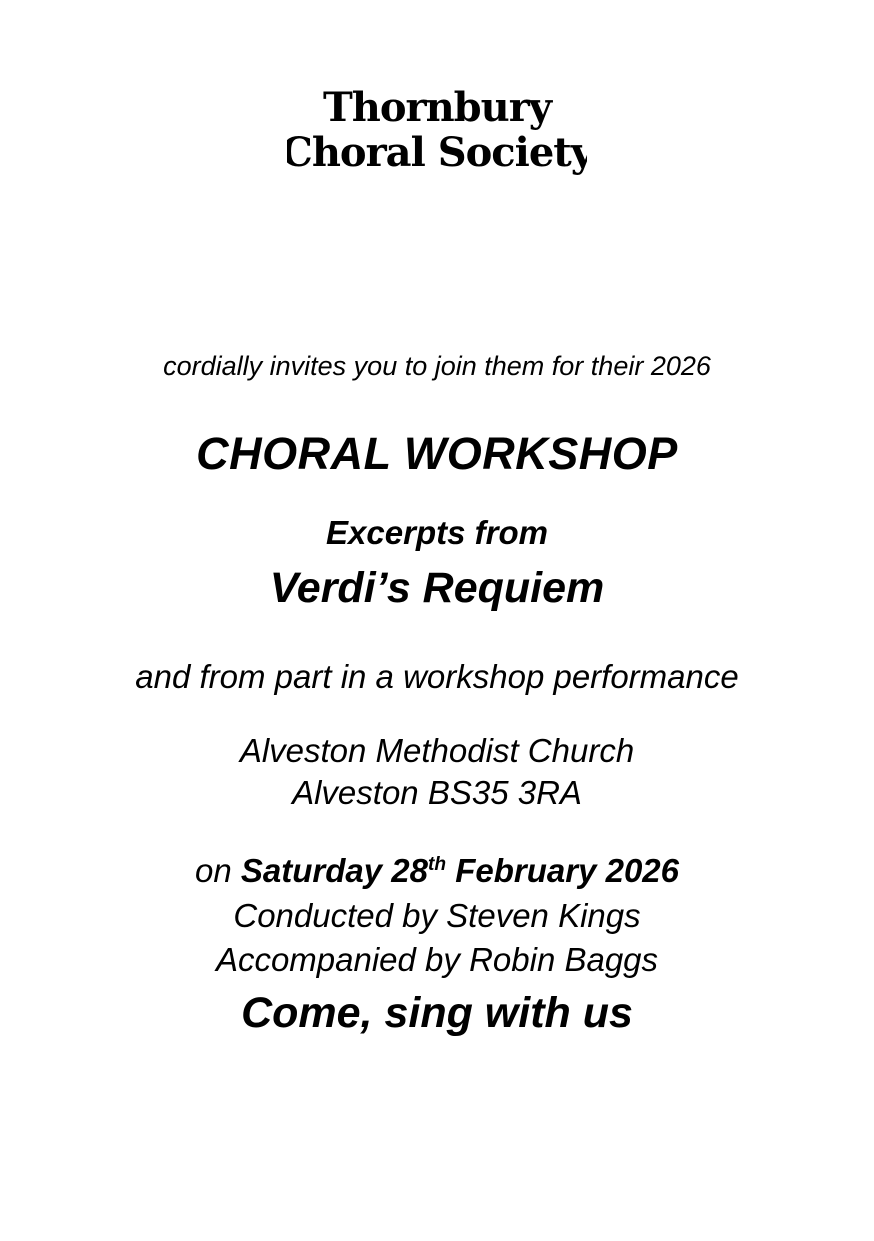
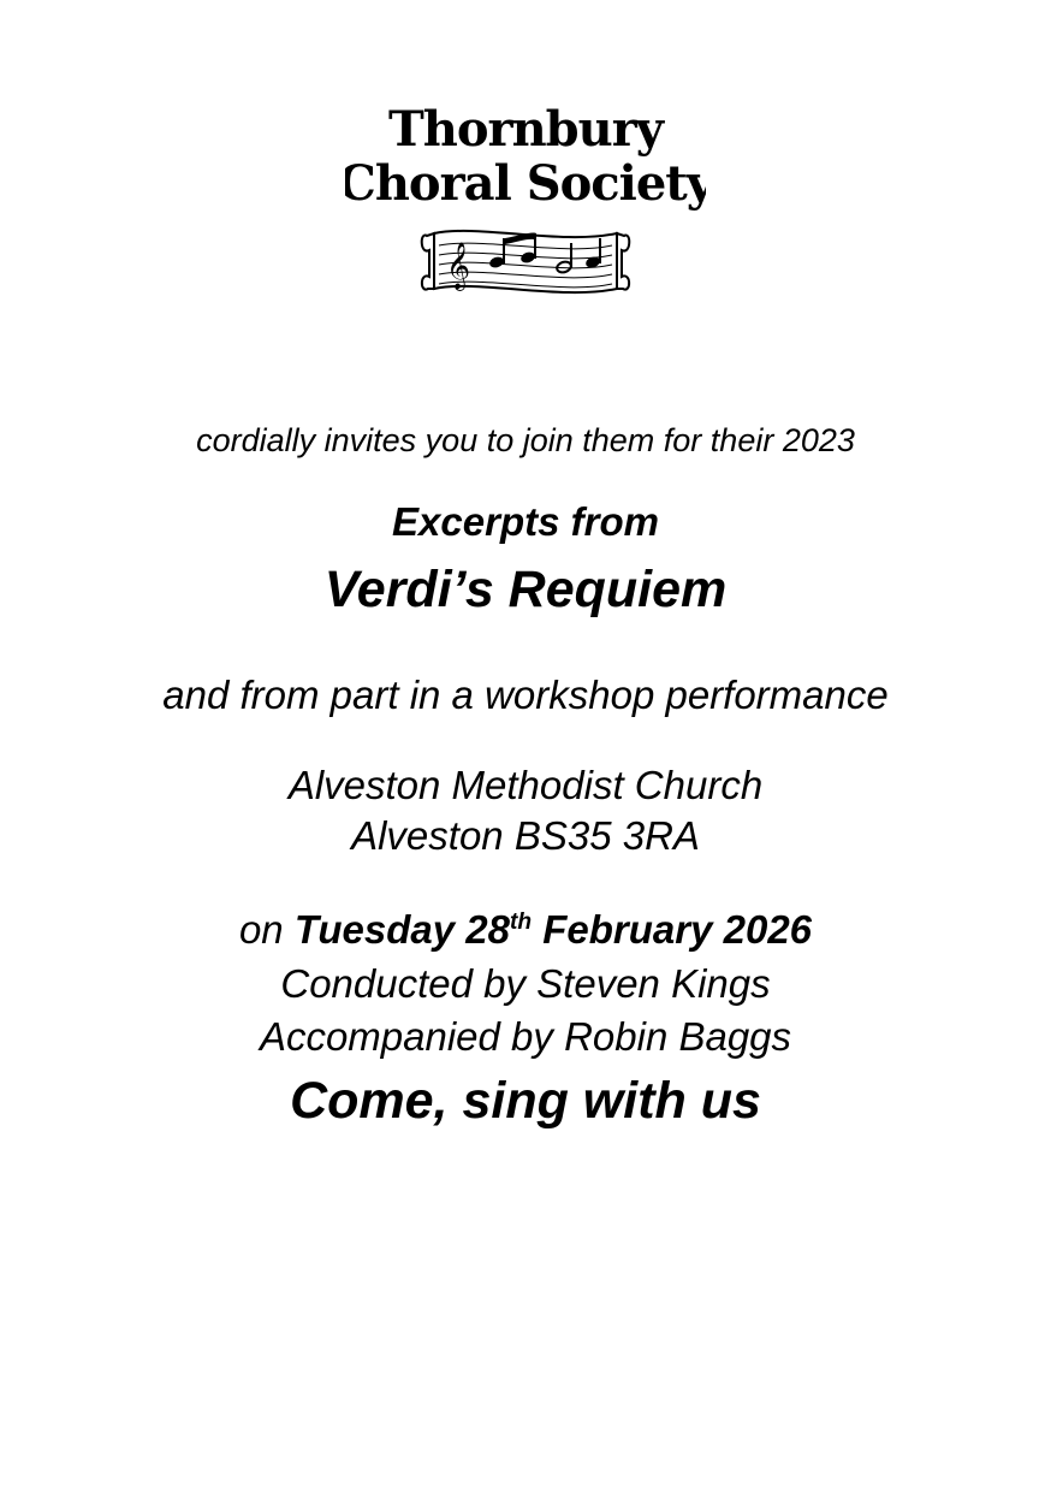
  Thornbury
  Choral Society
+ 𝄞
- cordially invites you to join them for their 2026
+ cordially invites you to join them for their 2023
- CHORAL WORKSHOP
  Excerpts from
  Verdi’s Requiem
  and from part in a workshop performance
  Alveston Methodist Church
  Alveston BS35 3RA
- on Saturday 28th February 2026
+ on Tuesday 28th February 2026
  Conducted by Steven Kings
  Accompanied by Robin Baggs
  Come, sing with us
